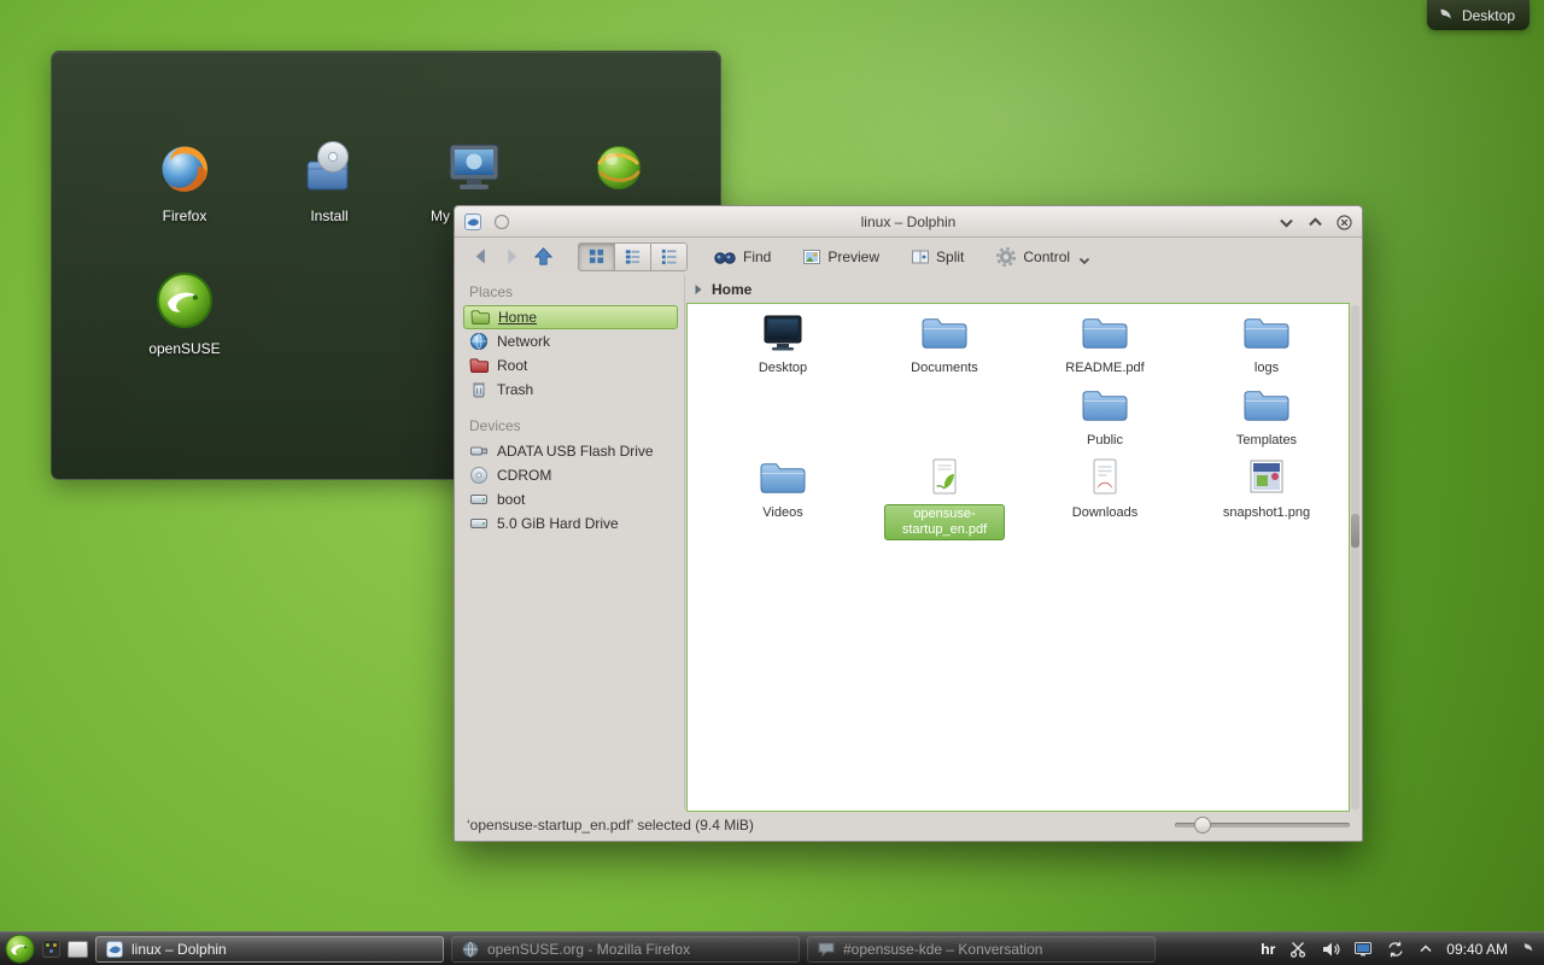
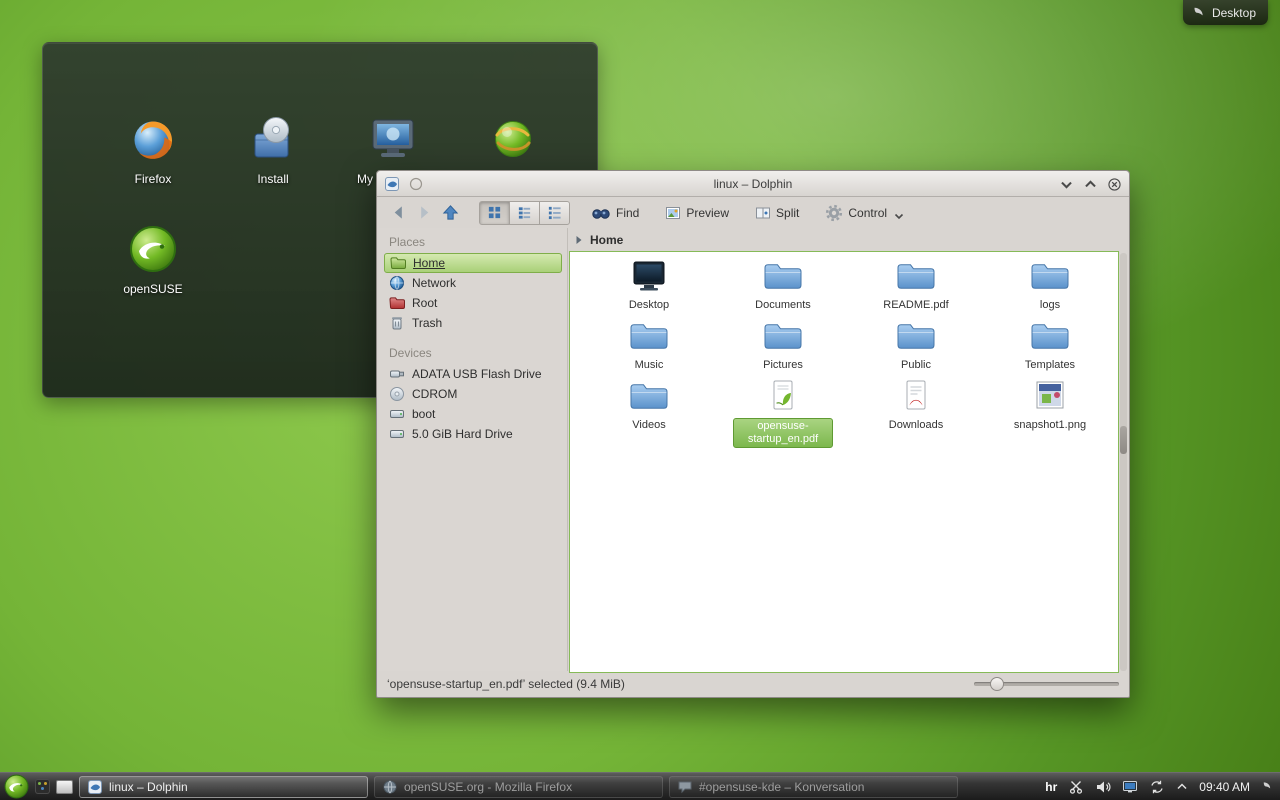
  Desktop
  Firefox
  Install
  openSUSE
  linux – Dolphin
  Find
  Preview
  Split
  Control
  Places
  Home
  Network
  Root
  Trash
  Devices
  ADATA USB Flash Drive
  CDROM
  boot
  5.0 GiB Hard Drive
  Home
  Desktop
  Documents
  README.pdf
  logs
+ Music
+ Pictures
  Public
  Templates
  Videos
  opensuse-startup_en.pdf
  Downloads
  snapshot1.png
  ‘opensuse-startup_en.pdf’ selected (9.4 MiB)
  linux – Dolphin
  openSUSE.org - Mozilla Firefox
  #opensuse-kde – Konversation
  hr
  09:40 AM
